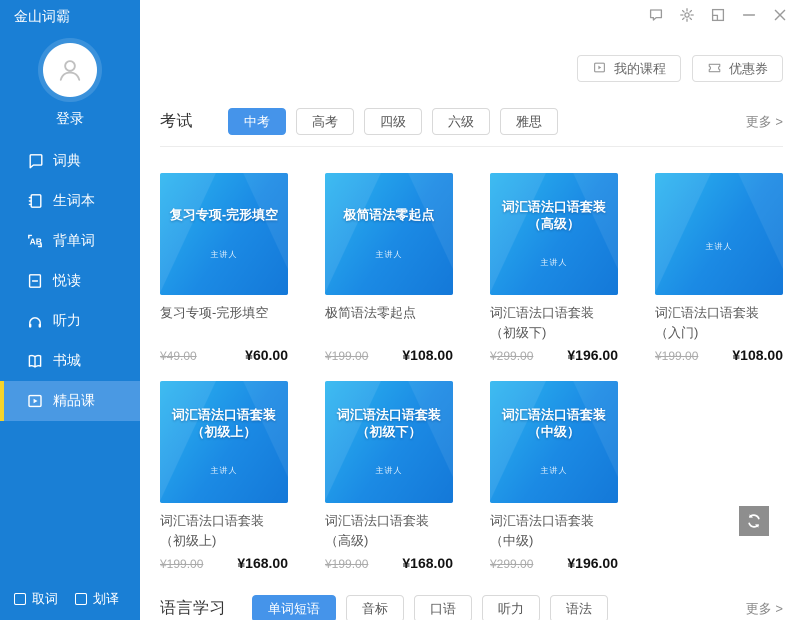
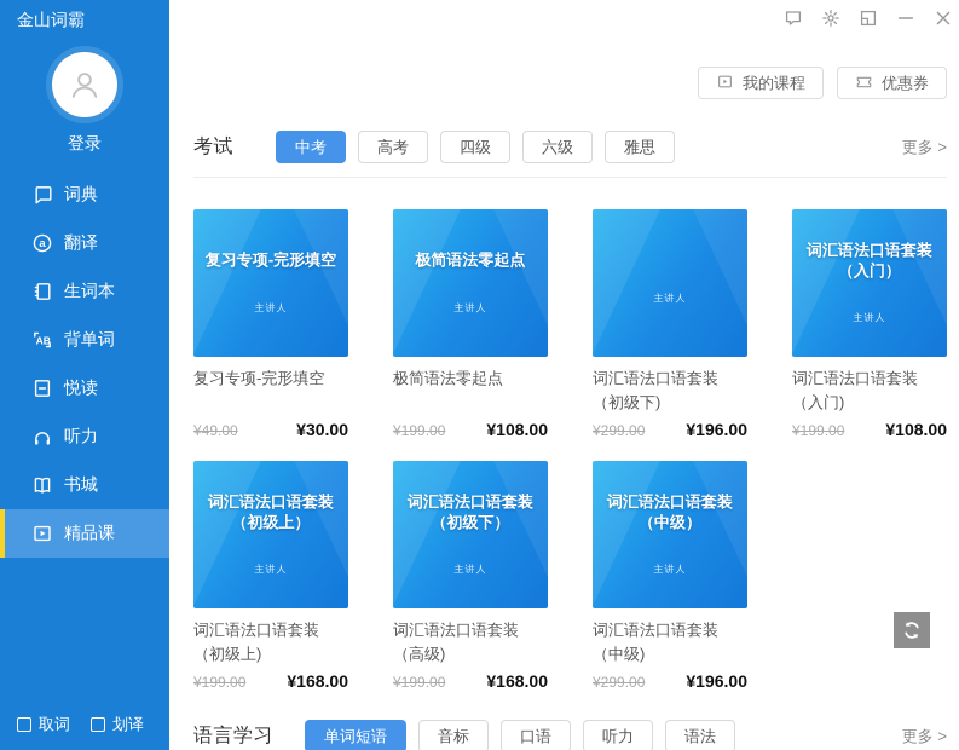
  金山词霸
  登录
  词典
+ a
+ 翻译
  生词本
  AB
  背单词
  悦读
  听力
  书城
  精品课
  取词
  划译
  我的课程
  优惠券
  考试
  中考
  高考
  四级
  六级
  雅思
  更多 >
  复习专项-完形填空
  主讲人
  复习专项-完形填空
  ¥49.00
- ¥60.00
+ ¥30.00
  极简语法零起点
  主讲人
  极简语法零起点
  ¥199.00
  ¥108.00
- 词汇语法口语套装（高级）
  主讲人
  词汇语法口语套装（初级下)
  ¥299.00
  ¥196.00
+ 词汇语法口语套装（入门）
  主讲人
  词汇语法口语套装（入门)
  ¥199.00
  ¥108.00
  词汇语法口语套装（初级上）
  主讲人
  词汇语法口语套装（初级上)
  ¥199.00
  ¥168.00
  词汇语法口语套装（初级下）
  主讲人
  词汇语法口语套装（高级)
  ¥199.00
  ¥168.00
  词汇语法口语套装（中级）
  主讲人
  词汇语法口语套装（中级)
  ¥299.00
  ¥196.00
  语言学习
  单词短语
  音标
  口语
  听力
  语法
  更多 >
